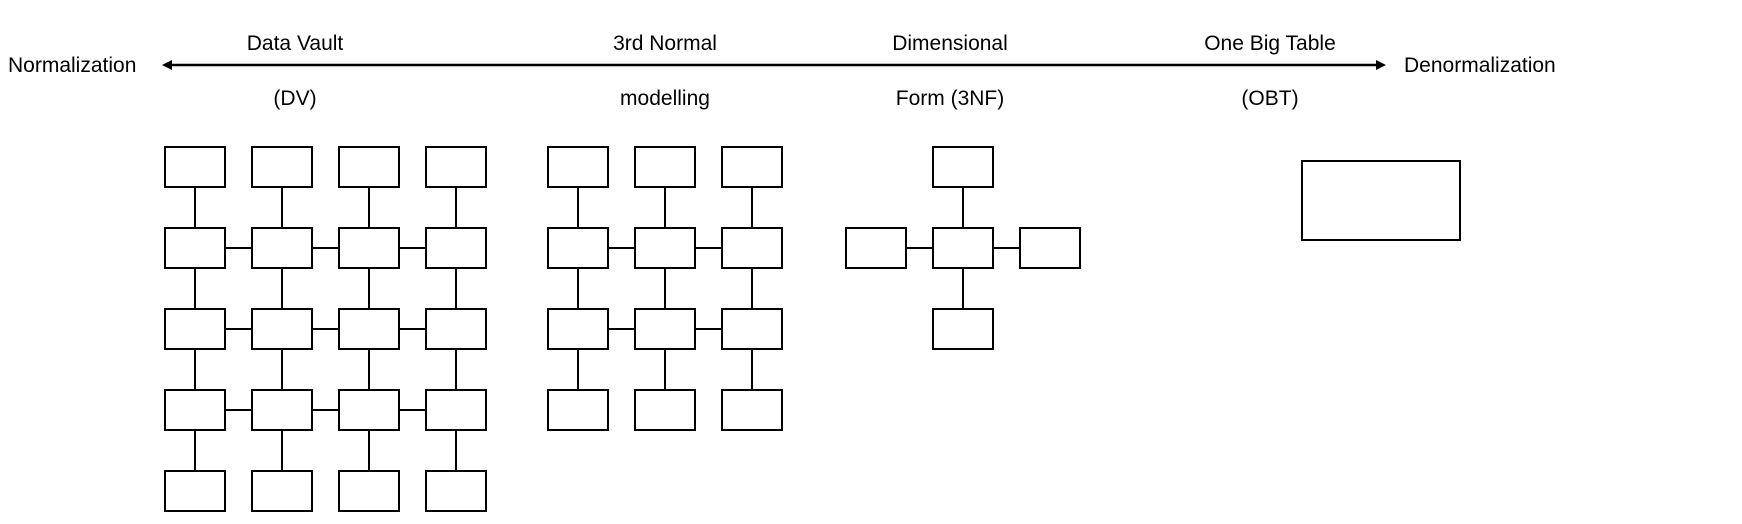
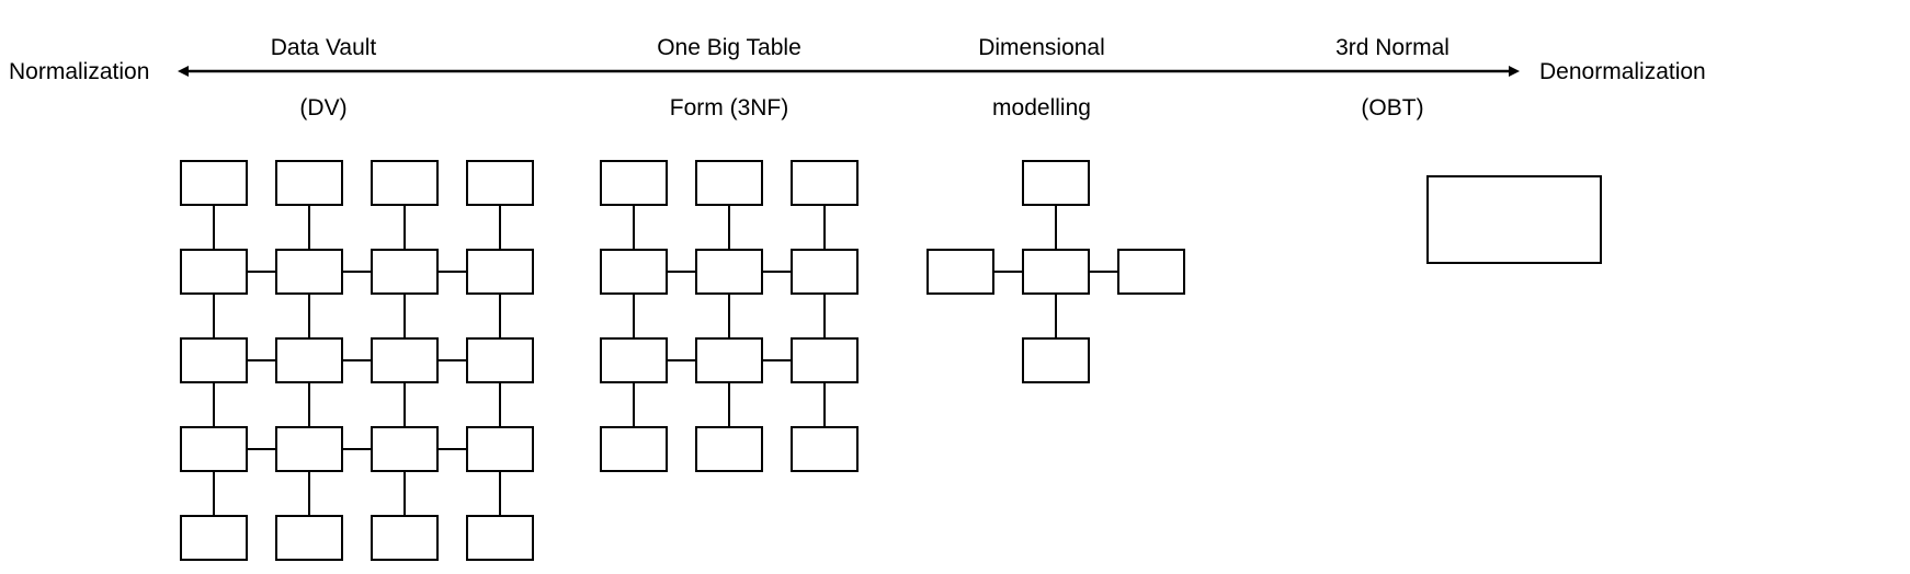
  Normalization
  Denormalization
  Data Vault
  (DV)
- 3rd Normal
+ One Big Table
- modelling
+ Form (3NF)
  Dimensional
- Form (3NF)
+ modelling
- One Big Table
+ 3rd Normal
  (OBT)
